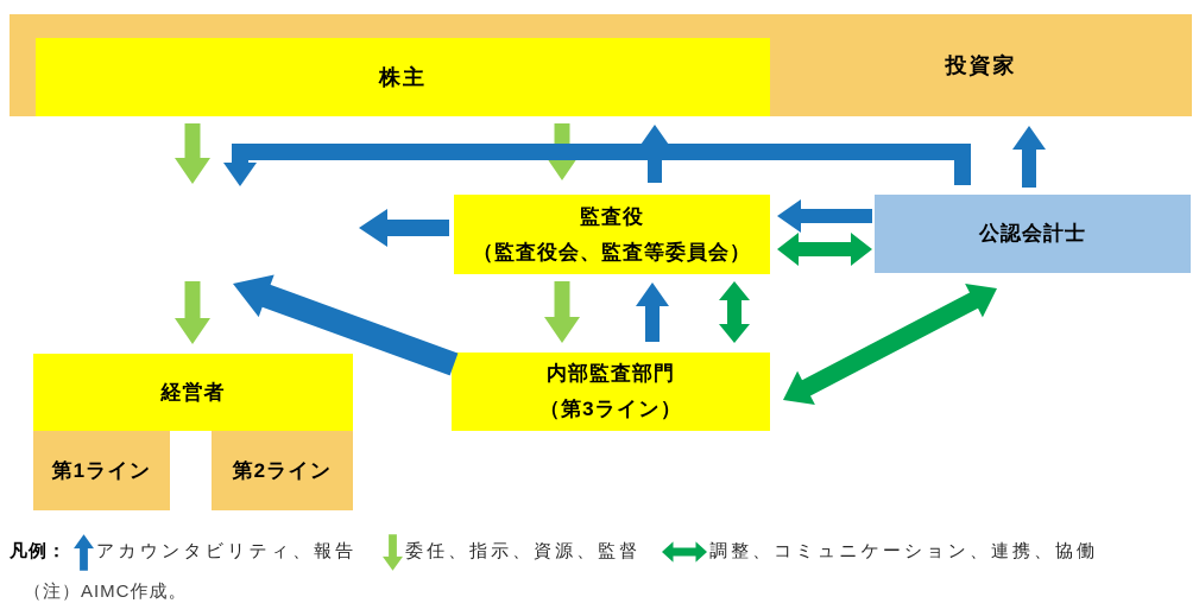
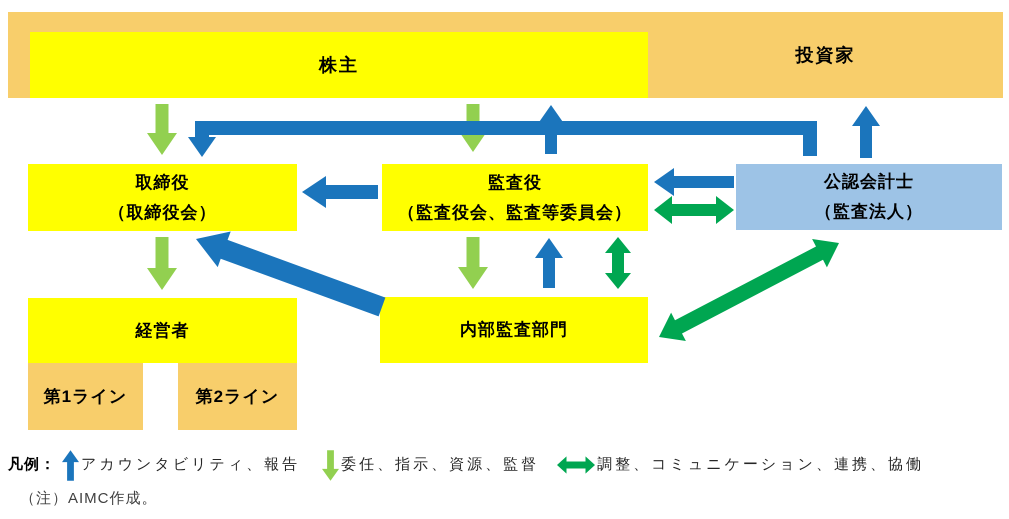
  株主
  投資家
+ 取締役
+ （取締役会）
  監査役
  （監査役会、監査等委員会）
  公認会計士
+ （監査法人）
  経営者
  内部監査部門
- （第3ライン）
  第1ライン
  第2ライン
  凡例：
  アカウンタビリティ、報告
  委任、指示、資源、監督
  調整、コミュニケーション、連携、協働
  （注）AIMC作成。
